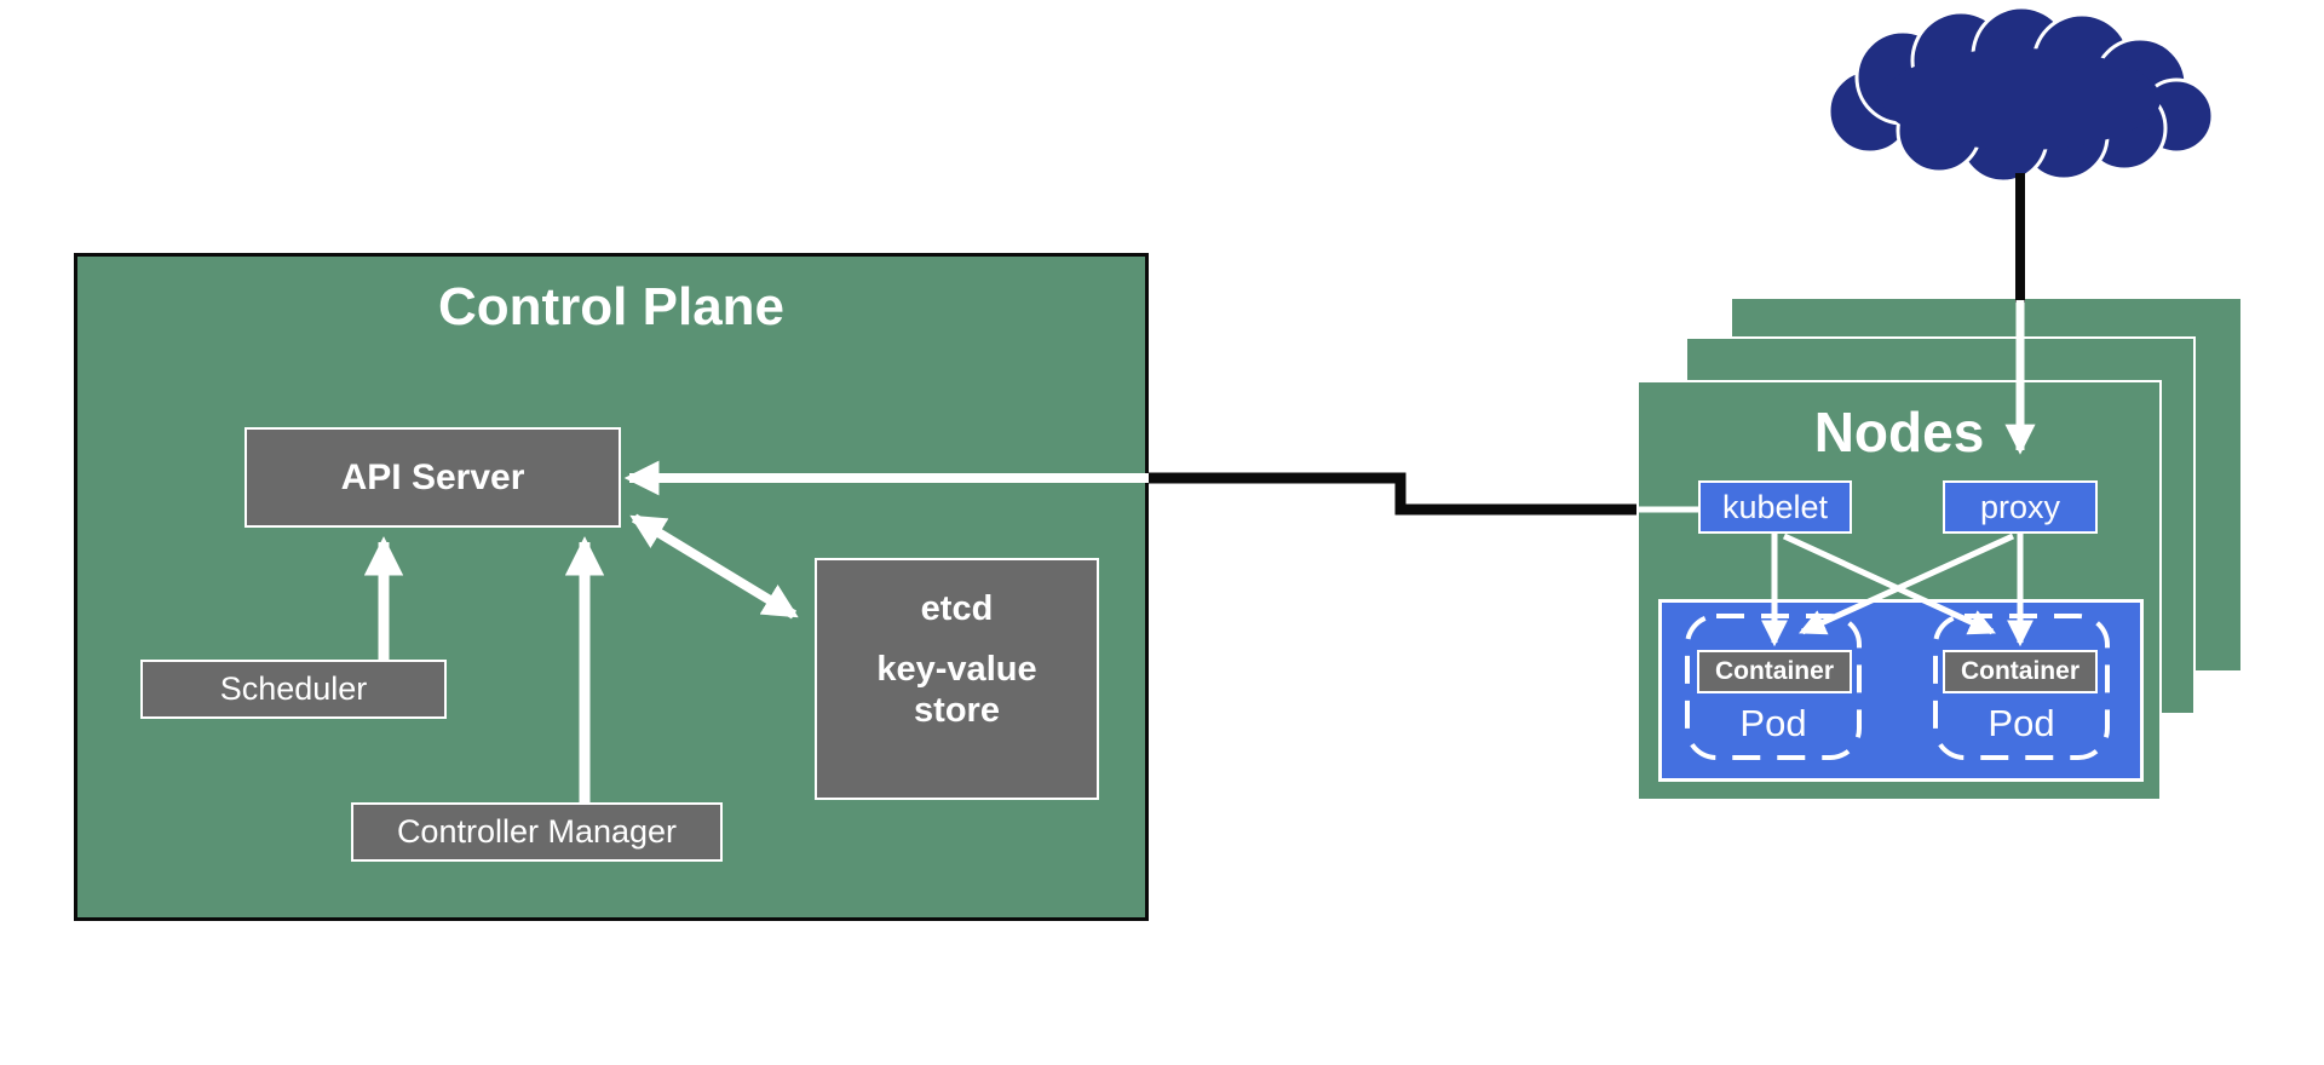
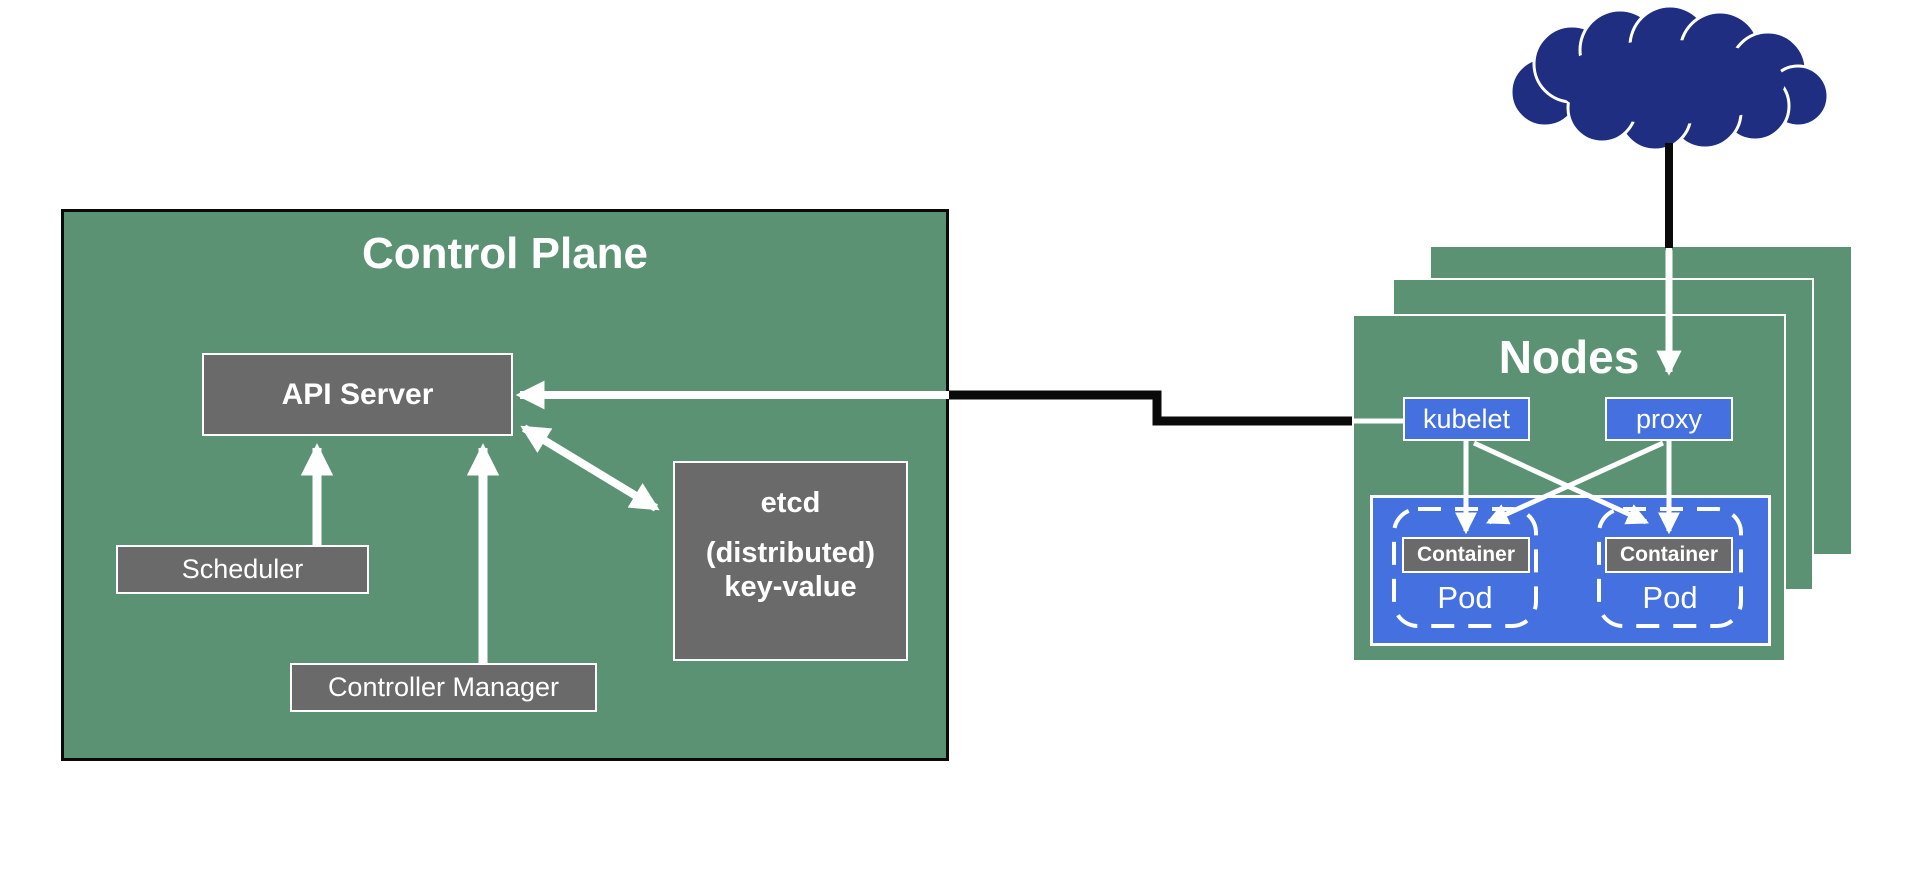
  Control Plane
  API Server
  Scheduler
  Controller Manager
  etcd
+ (distributed)
  key-value
- store
  Nodes
  kubelet
  proxy
  Container
  Container
  Pod
  Pod
